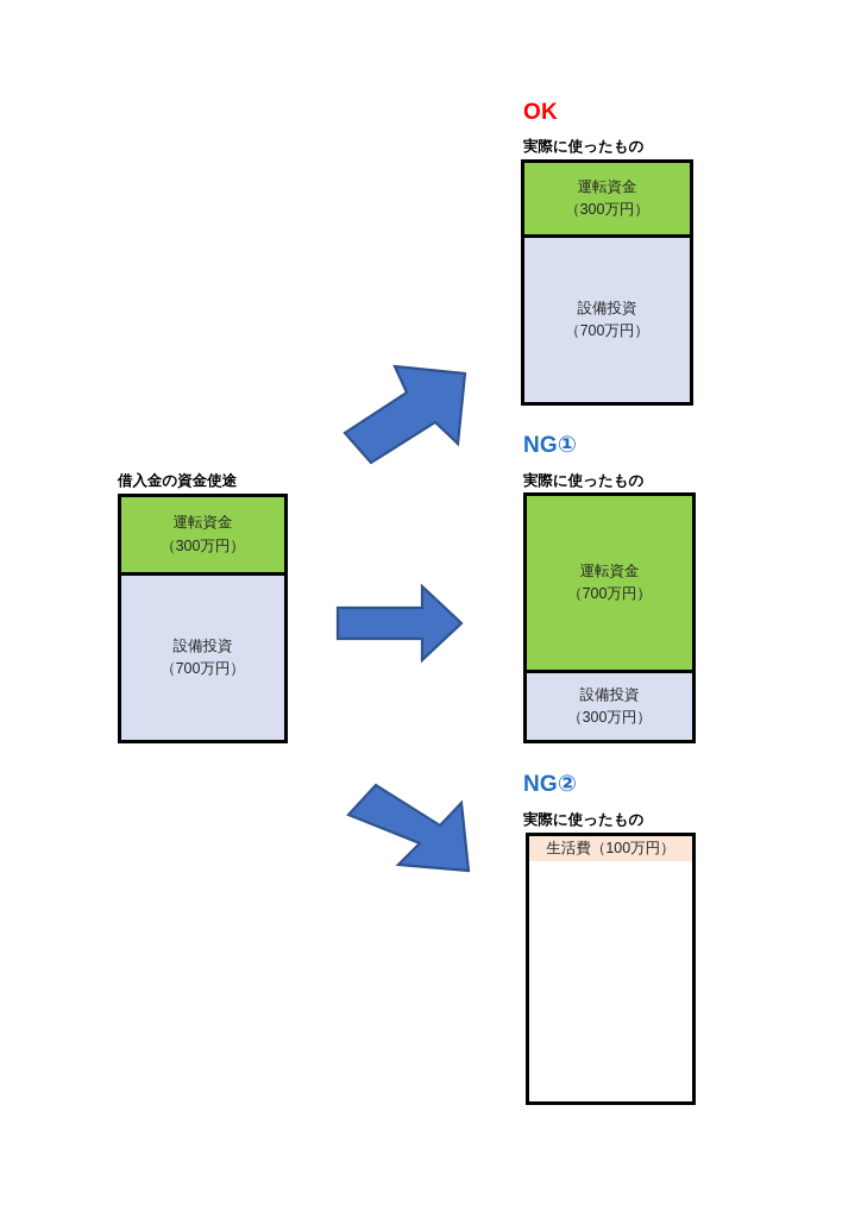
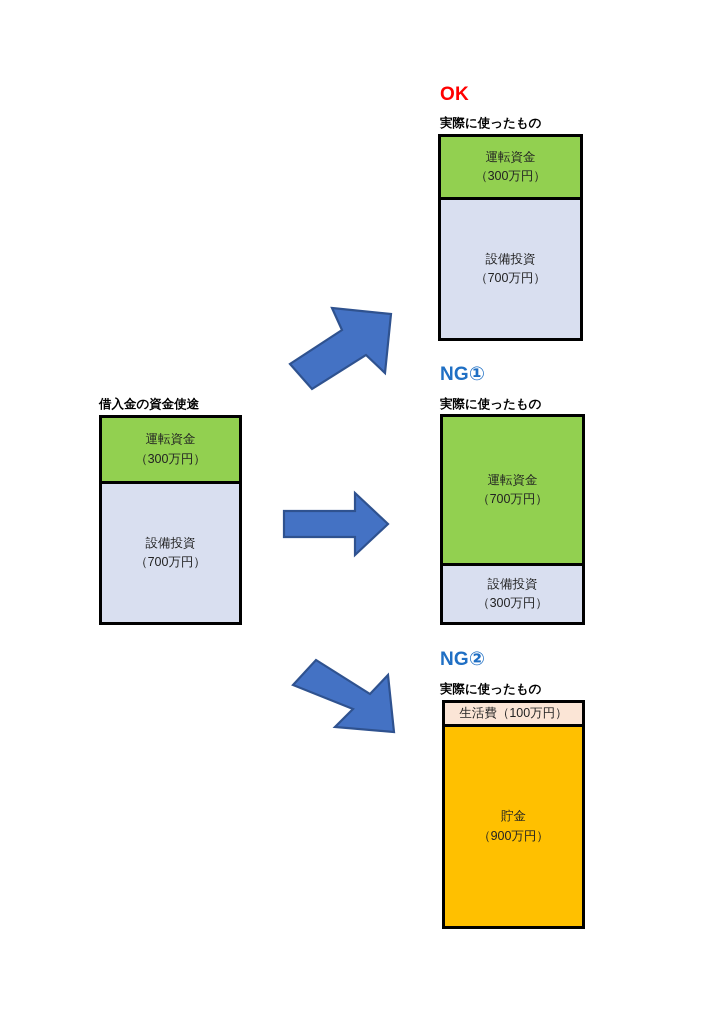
  借入金の資金使途
  運転資金
  （300万円）
  設備投資
  （700万円）
  OK
  実際に使ったもの
  運転資金
  （300万円）
  設備投資
  （700万円）
  NG①
  実際に使ったもの
  運転資金
  （700万円）
  設備投資
  （300万円）
  NG②
  実際に使ったもの
  生活費（100万円）
+ 貯金
+ （900万円）
